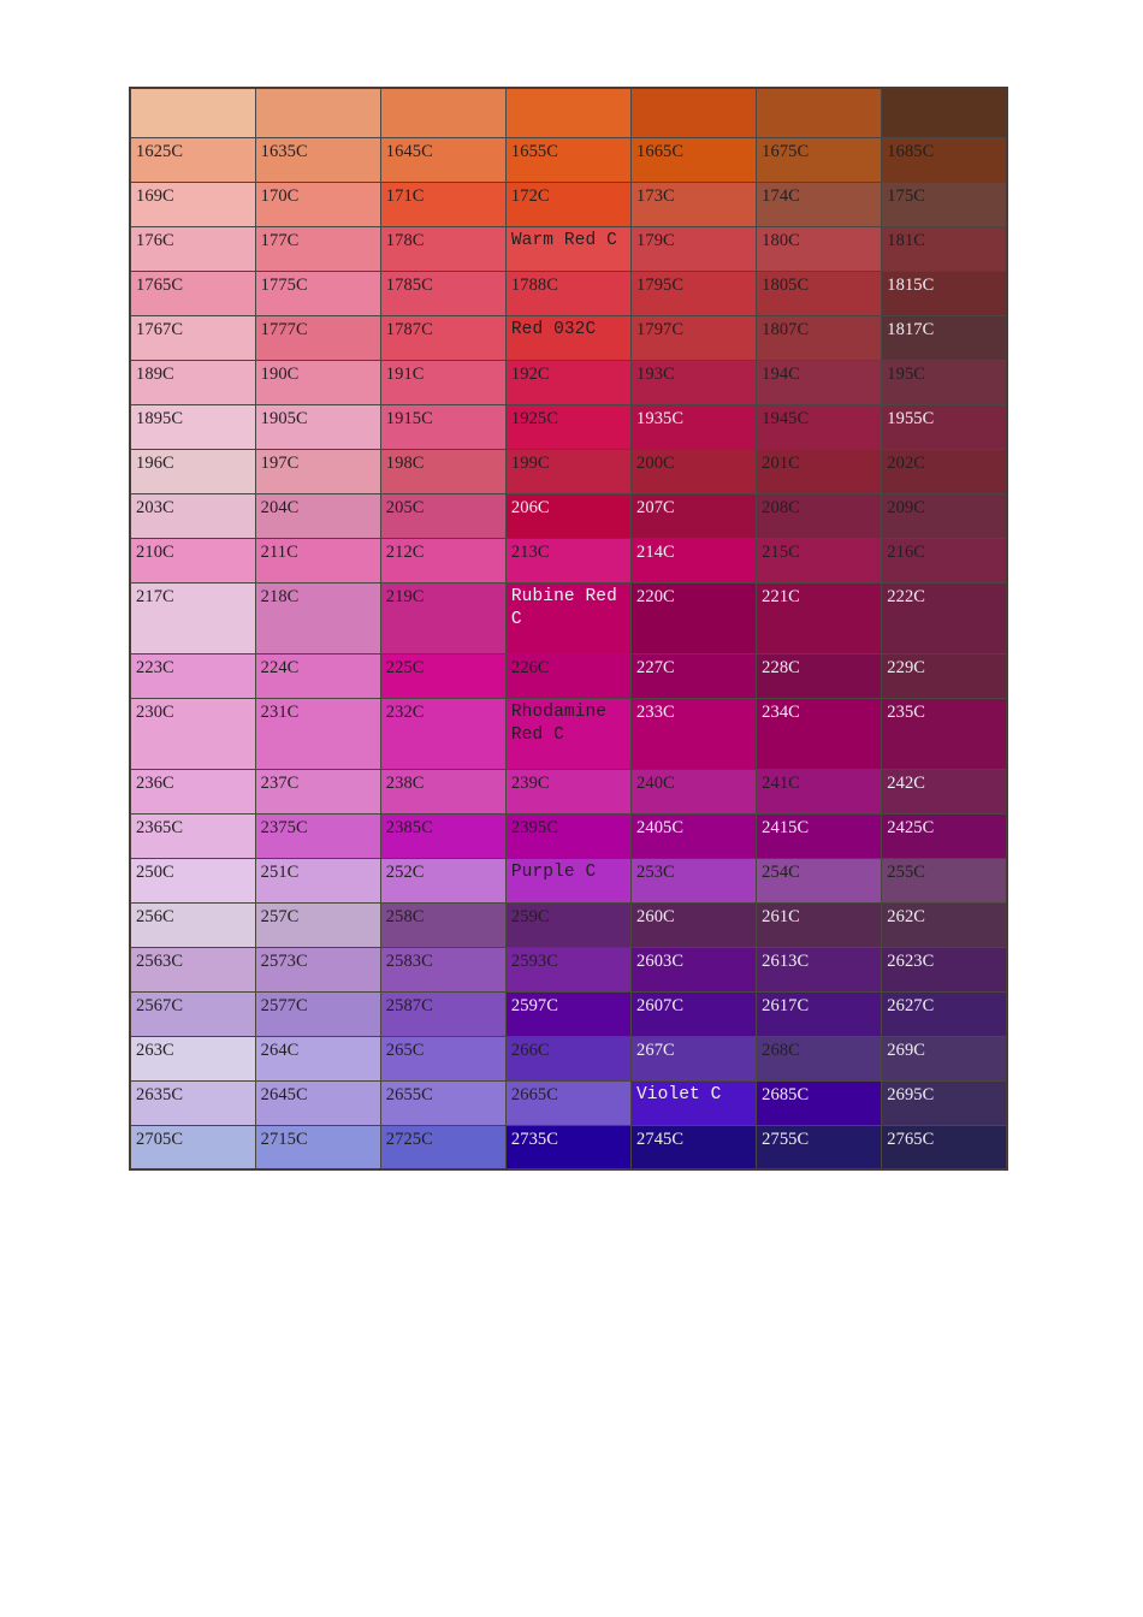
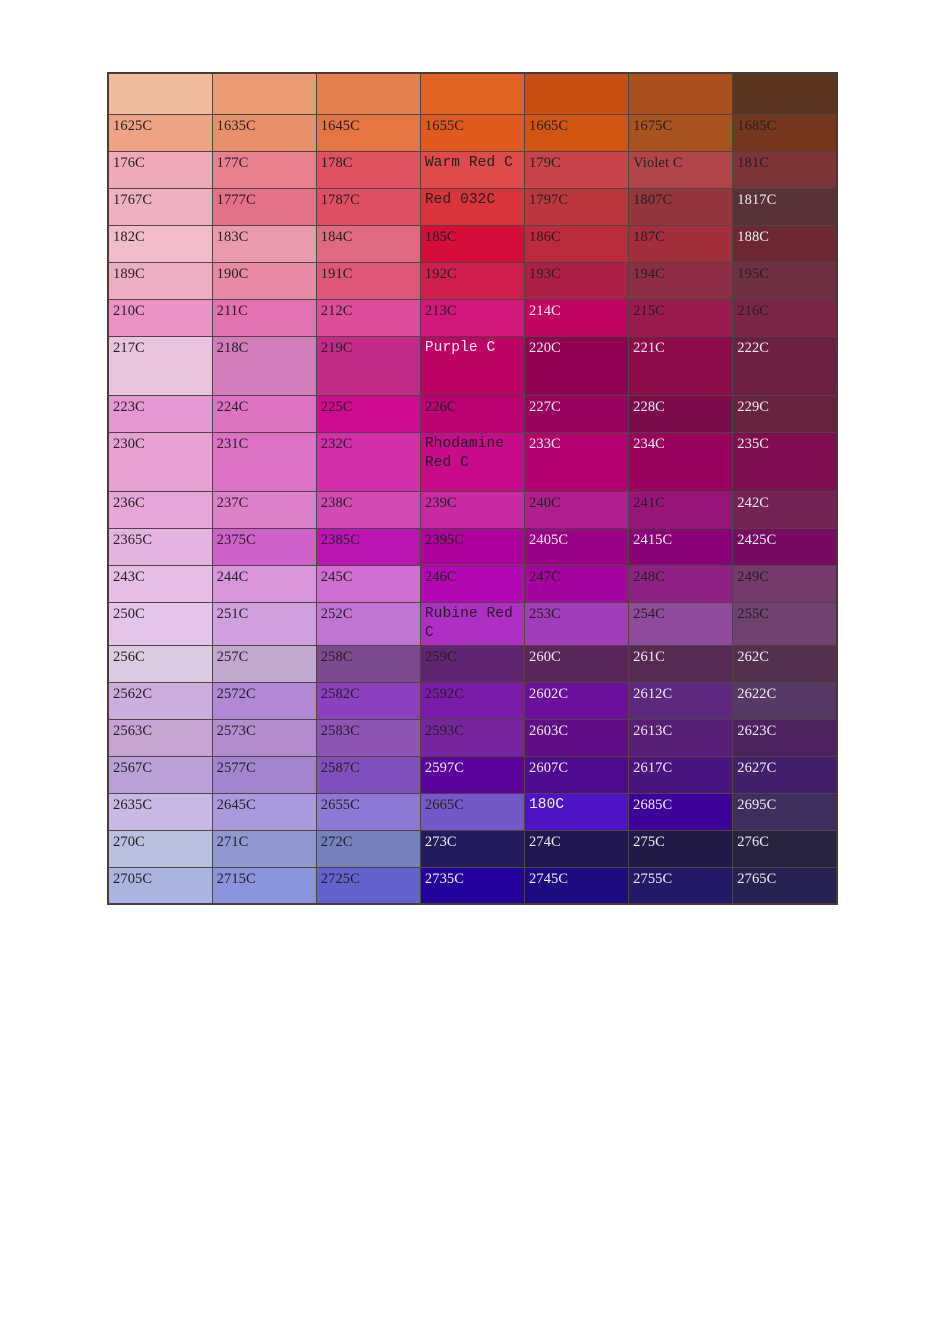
  1625C	1635C	1645C	1655C	1665C	1675C	1685C
- 169C	170C	171C	172C	173C	174C	175C
- 176C	177C	178C	Warm Red C	179C	180C	181C
+ 176C	177C	178C	Warm Red C	179C	Violet C	181C
- 1765C	1775C	1785C	1788C	1795C	1805C	1815C
  1767C	1777C	1787C	Red 032C	1797C	1807C	1817C
+ 182C	183C	184C	185C	186C	187C	188C
  189C	190C	191C	192C	193C	194C	195C
- 1895C	1905C	1915C	1925C	1935C	1945C	1955C
- 196C	197C	198C	199C	200C	201C	202C
- 203C	204C	205C	206C	207C	208C	209C
  210C	211C	212C	213C	214C	215C	216C
- 217C	218C	219C	Rubine Red C	220C	221C	222C
+ 217C	218C	219C	Purple C	220C	221C	222C
  223C	224C	225C	226C	227C	228C	229C
  230C	231C	232C	Rhodamine Red C	233C	234C	235C
  236C	237C	238C	239C	240C	241C	242C
  2365C	2375C	2385C	2395C	2405C	2415C	2425C
+ 243C	244C	245C	246C	247C	248C	249C
- 250C	251C	252C	Purple C	253C	254C	255C
+ 250C	251C	252C	Rubine Red C	253C	254C	255C
  256C	257C	258C	259C	260C	261C	262C
+ 2562C	2572C	2582C	2592C	2602C	2612C	2622C
  2563C	2573C	2583C	2593C	2603C	2613C	2623C
  2567C	2577C	2587C	2597C	2607C	2617C	2627C
- 263C	264C	265C	266C	267C	268C	269C
- 2635C	2645C	2655C	2665C	Violet C	2685C	2695C
+ 2635C	2645C	2655C	2665C	180C	2685C	2695C
+ 270C	271C	272C	273C	274C	275C	276C
  2705C	2715C	2725C	2735C	2745C	2755C	2765C
